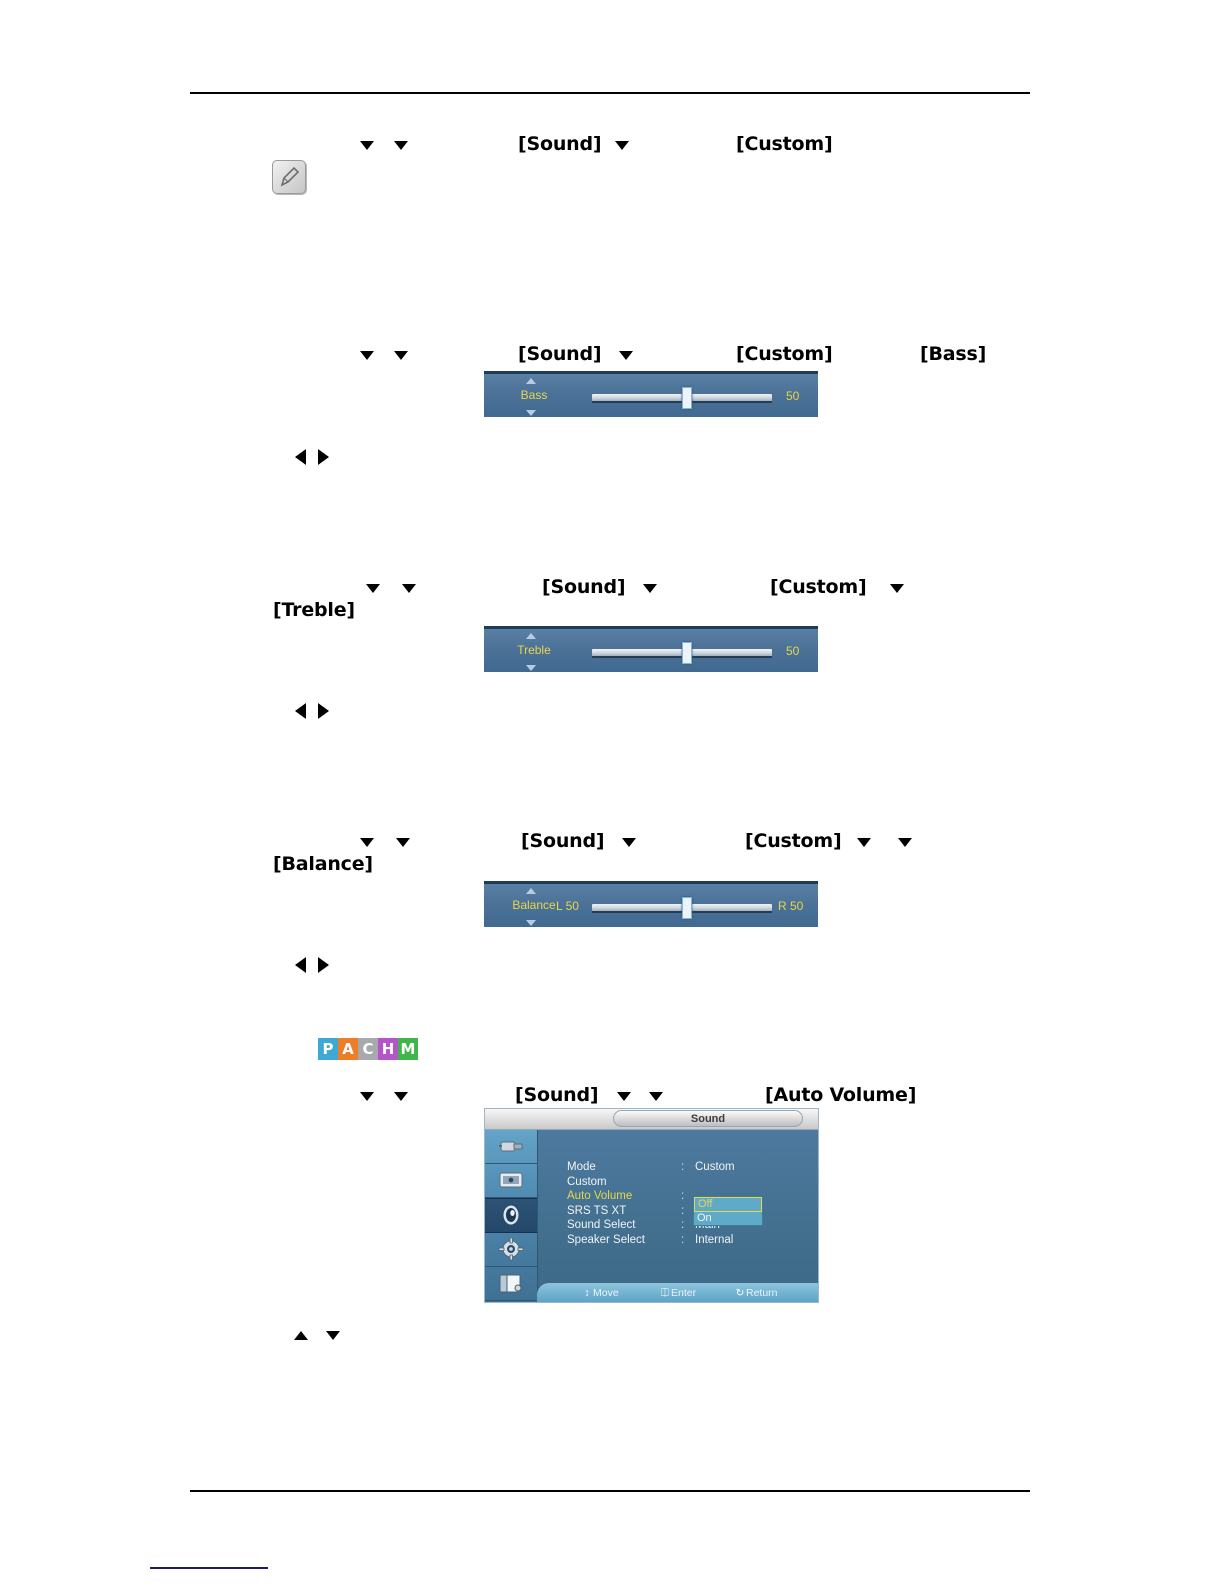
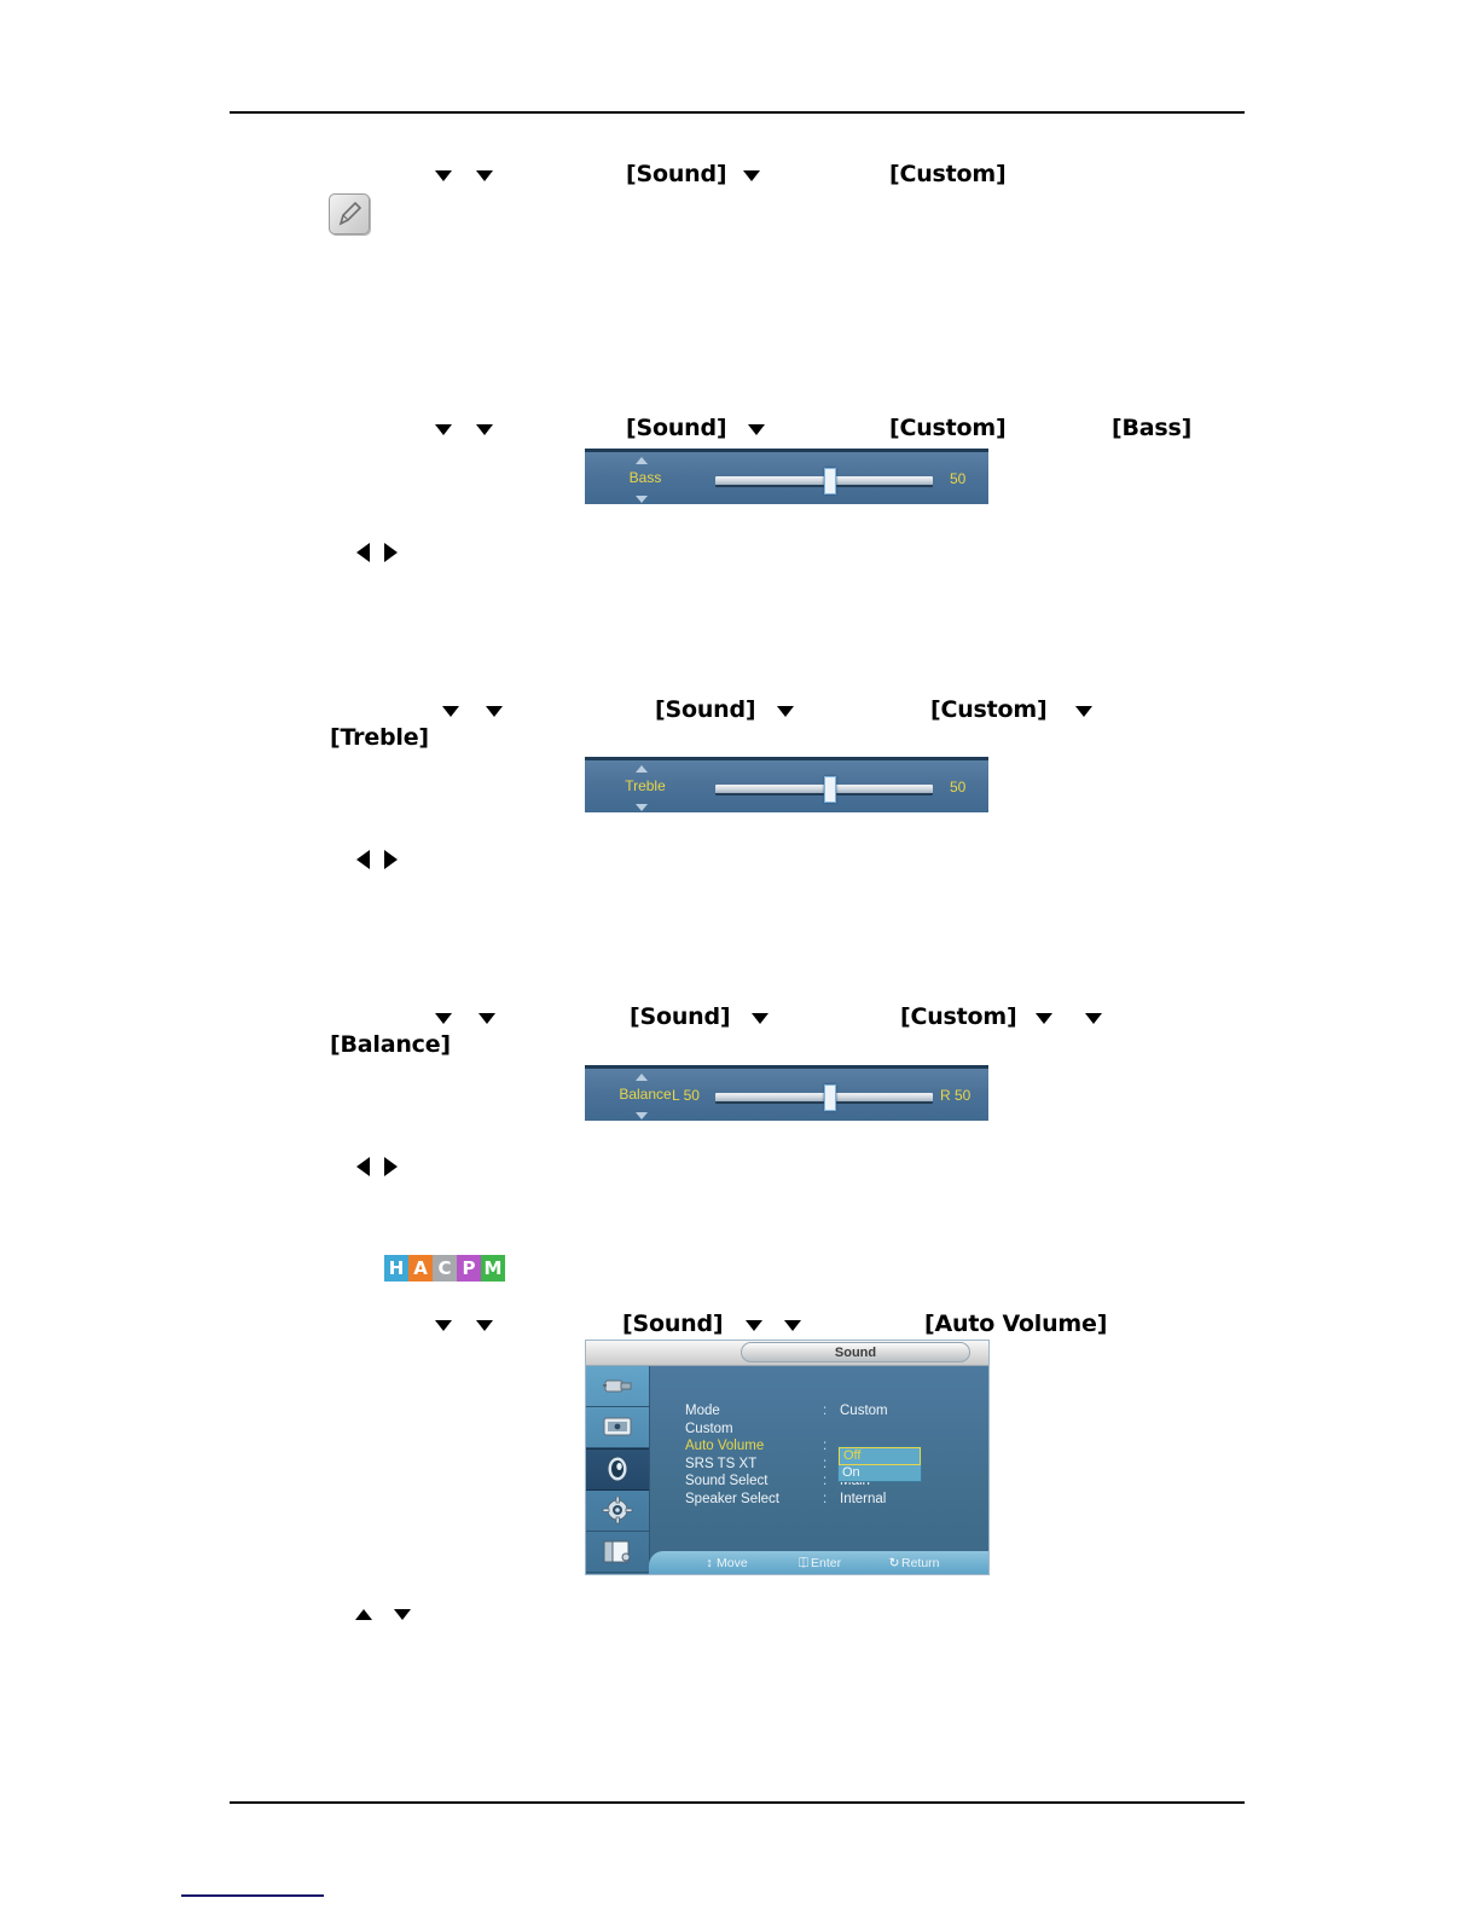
  [Sound]
  [Custom]
  [Sound]
  [Custom]
  [Bass]
  Bass
  50
  [Sound]
  [Custom]
  [Treble]
  Treble
  50
  [Sound]
  [Custom]
  [Balance]
  Balance
  L 50
  R 50
- P
+ H
  A
  C
- H
+ P
  M
  [Sound]
  [Auto Volume]
  Sound
  Mode
  Custom
  Auto Volume
  SRS TS XT
  Sound Select
  Speaker Select
  : Custom
  :
  :
  : Internal
  Off
  On
  ↕ Move
  ⎅ Enter
  ↻ Return
